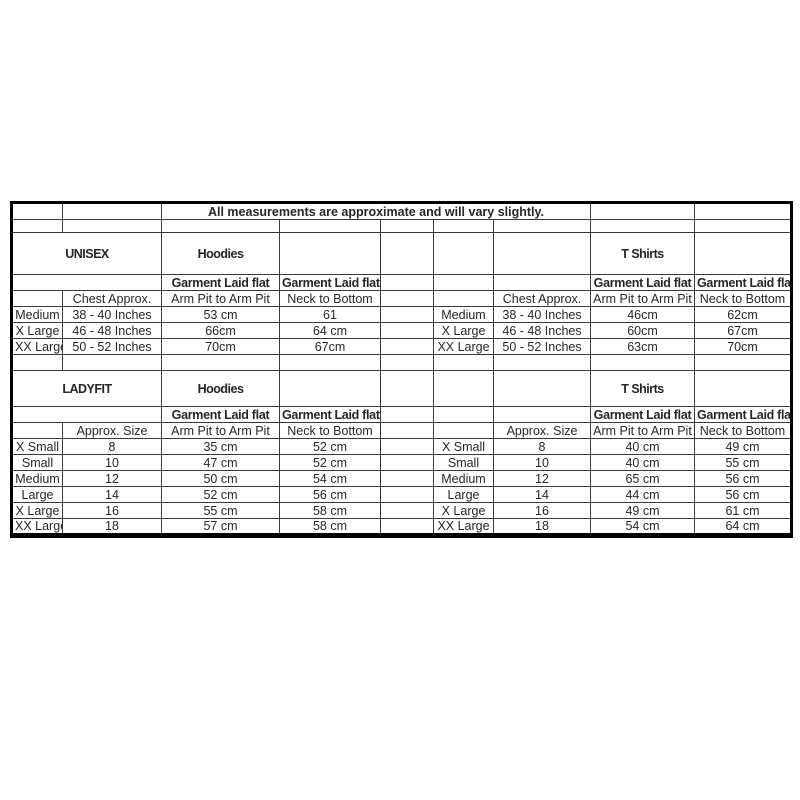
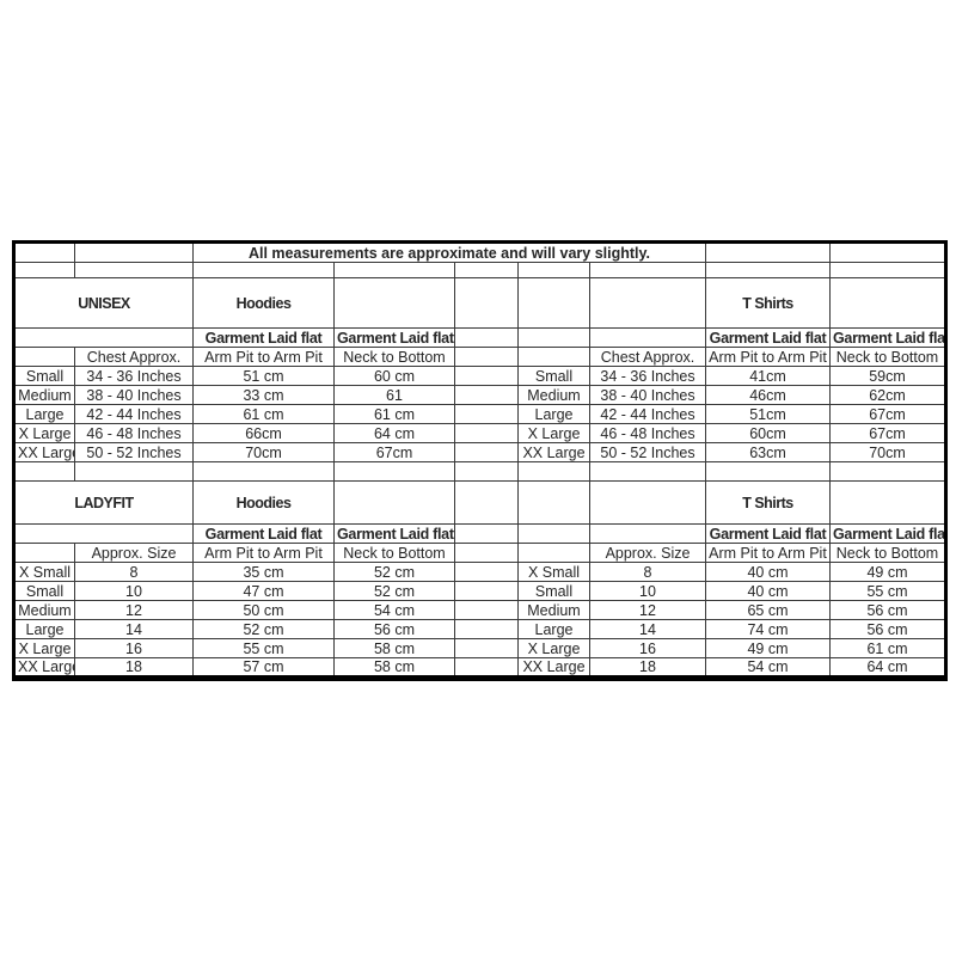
  		All measurements are approximate and will vary slightly.
  UNISEX	Hoodies					T Shirts
  	Garment Laid flat	Garment Laid flat				Garment Laid flat	Garment Laid fla
  	Chest Approx.	Arm Pit to Arm Pit	Neck to Bottom			Chest Approx.	Arm Pit to Arm Pit	Neck to Bottom
+ Small	34 - 36 Inches	51 cm	60 cm		Small	34 - 36 Inches	41cm	59cm
- Medium	38 - 40 Inches	53 cm	61		Medium	38 - 40 Inches	46cm	62cm
+ Medium	38 - 40 Inches	33 cm	61		Medium	38 - 40 Inches	46cm	62cm
+ Large	42 - 44 Inches	61 cm	61 cm		Large	42 - 44 Inches	51cm	67cm
  X Large	46 - 48 Inches	66cm	64 cm		X Large	46 - 48 Inches	60cm	67cm
  XX Larg	50 - 52 Inches	70cm	67cm		XX Large	50 - 52 Inches	63cm	70cm
  LADYFIT	Hoodies					T Shirts
  	Garment Laid flat	Garment Laid flat				Garment Laid flat	Garment Laid fla
  	Approx. Size	Arm Pit to Arm Pit	Neck to Bottom			Approx. Size	Arm Pit to Arm Pit	Neck to Bottom
  X Small	8	35 cm	52 cm		X Small	8	40 cm	49 cm
  Small	10	47 cm	52 cm		Small	10	40 cm	55 cm
  Medium	12	50 cm	54 cm		Medium	12	65 cm	56 cm
- Large	14	52 cm	56 cm		Large	14	44 cm	56 cm
+ Large	14	52 cm	56 cm		Large	14	74 cm	56 cm
  X Large	16	55 cm	58 cm		X Large	16	49 cm	61 cm
  XX Larg	18	57 cm	58 cm		XX Large	18	54 cm	64 cm
